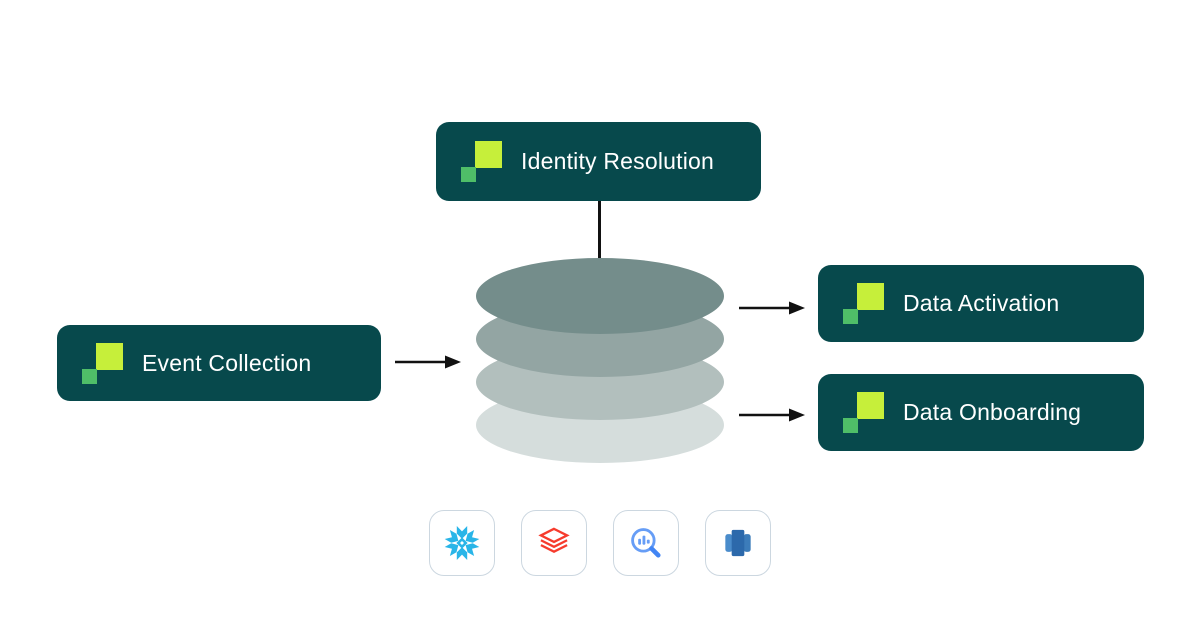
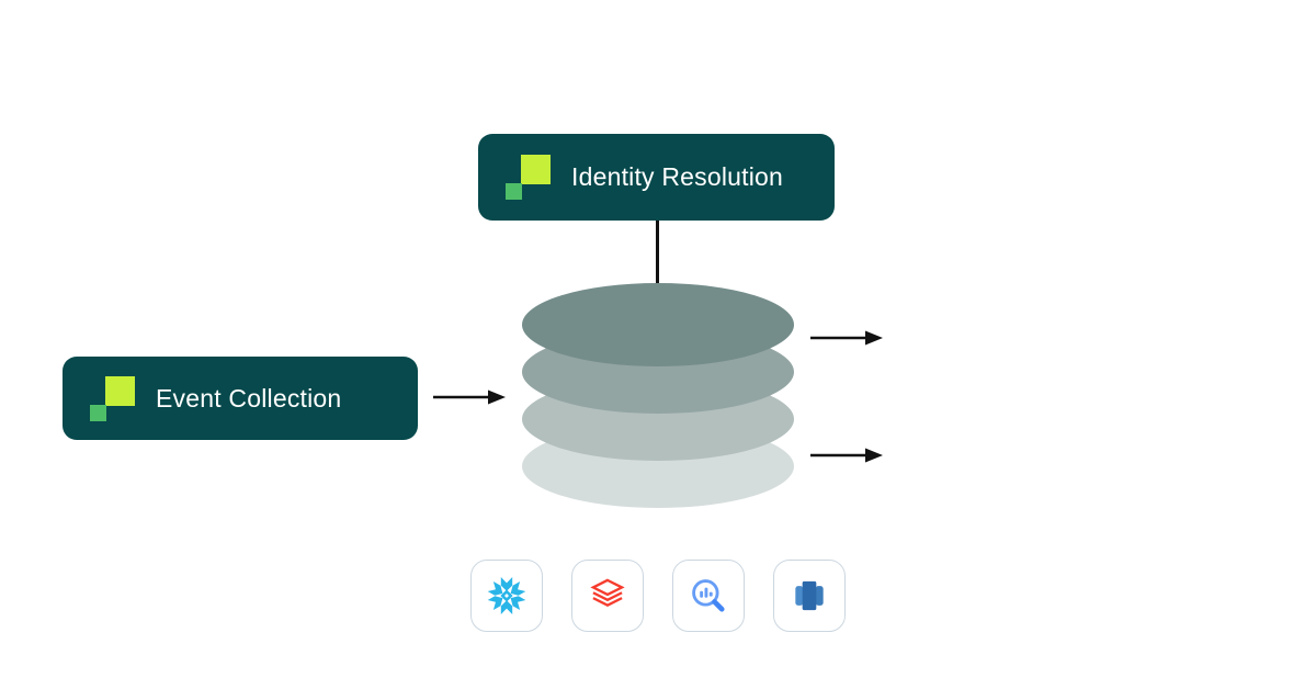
  Identity Resolution
  Event Collection
- Data Activation
- Data Onboarding
